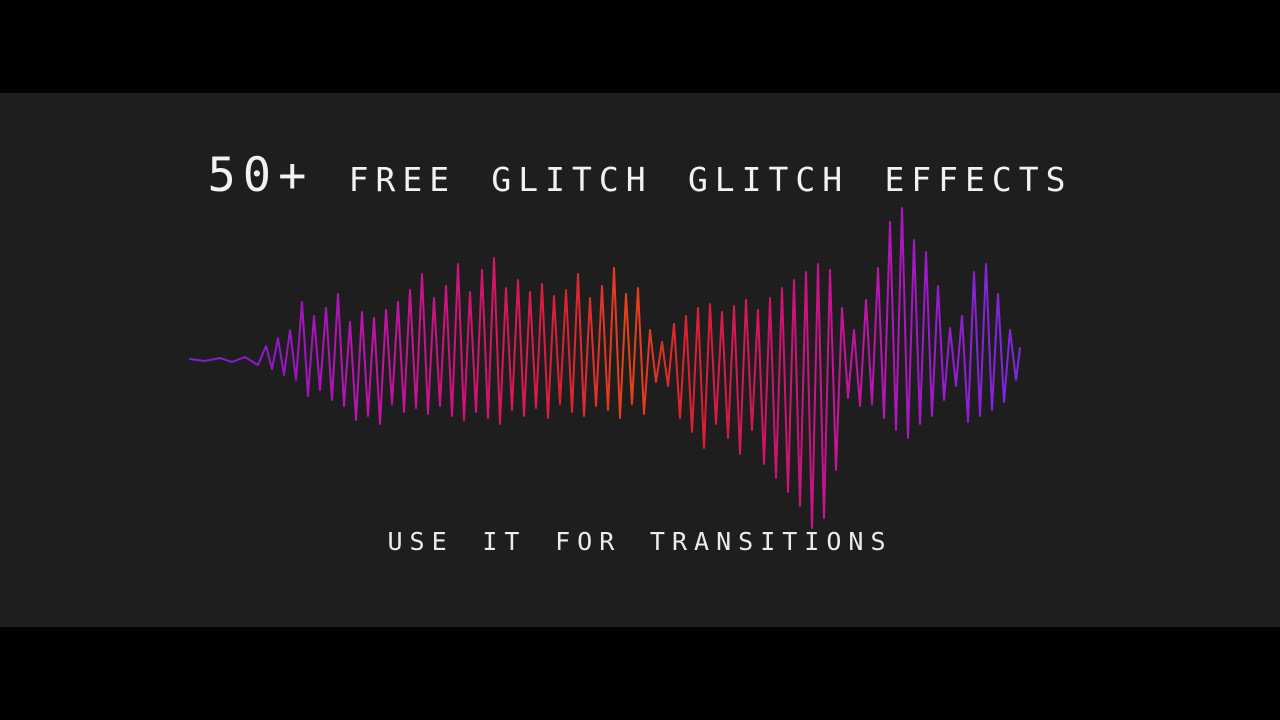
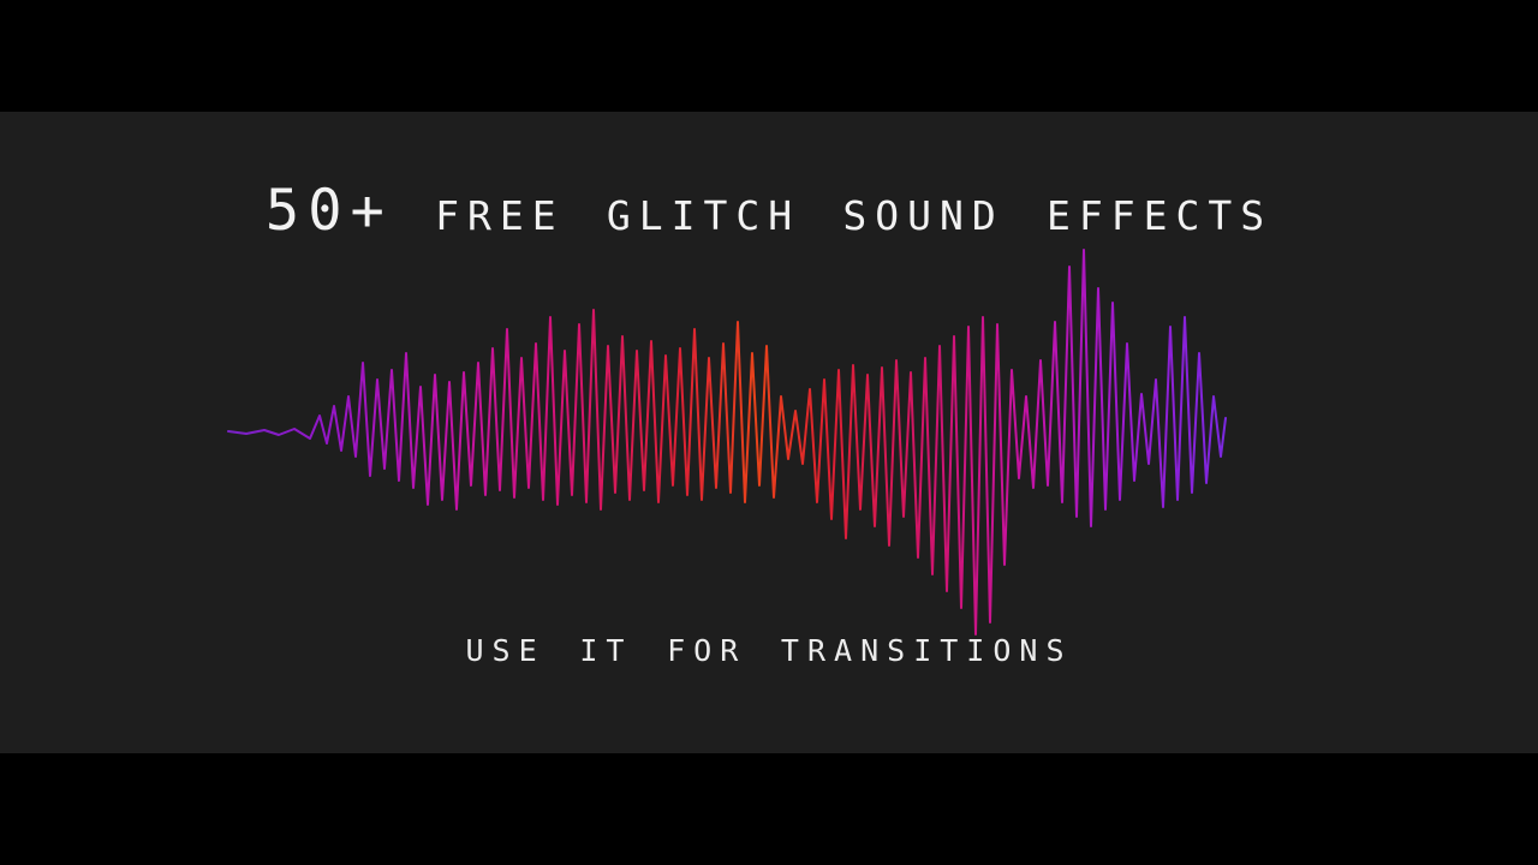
- 50+ free glitch glitch effects
+ 50+ free glitch sound effects
  use it for transitions
